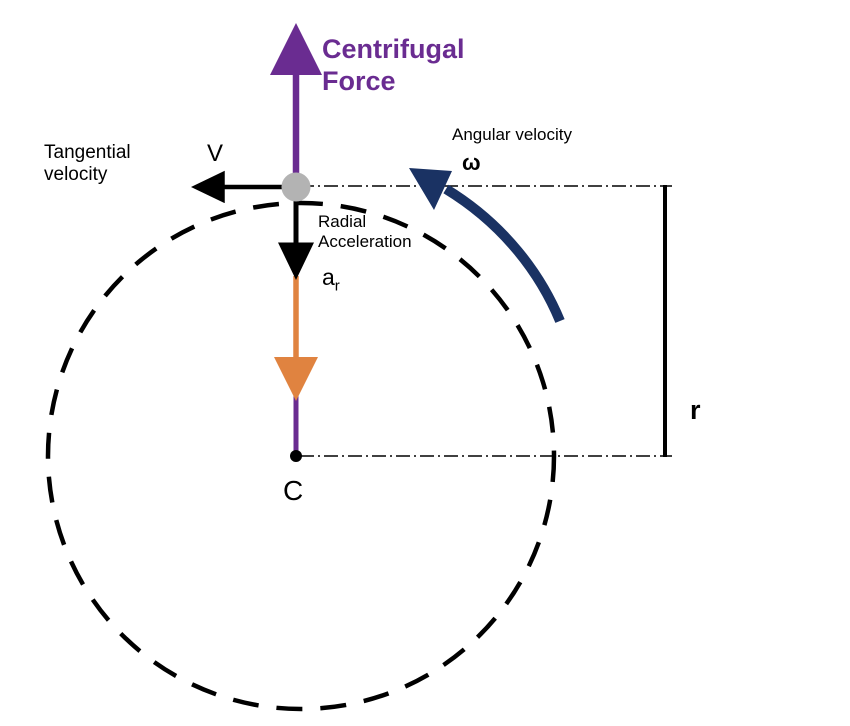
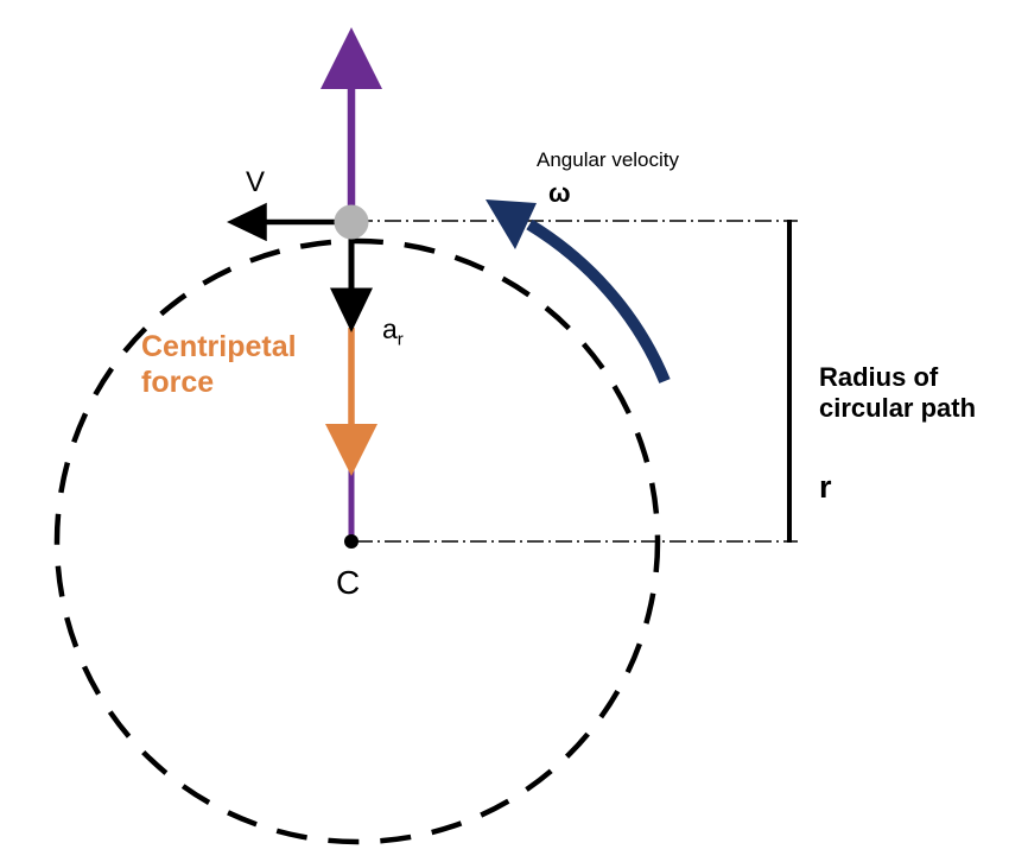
- Centrifugal
- Force
- Tangential
- velocity
  V
  Angular velocity
  ω
- Radial
- Acceleration
  ar
+ Centripetal
+ force
+ Radius of
+ circular path
  r
  C
